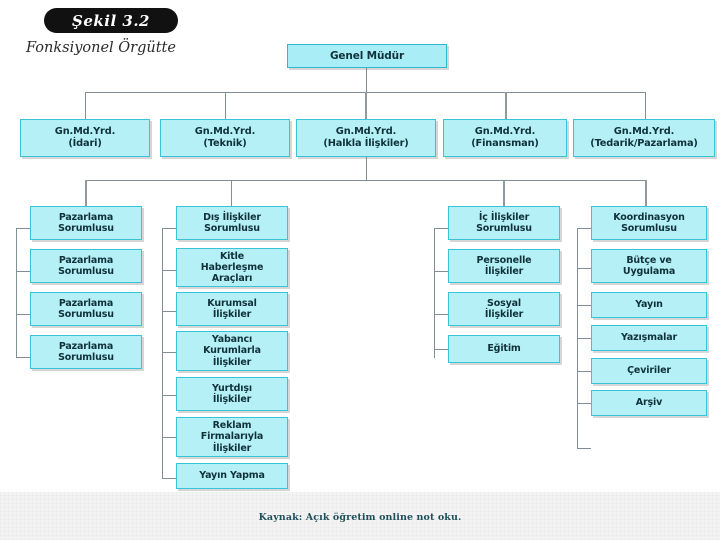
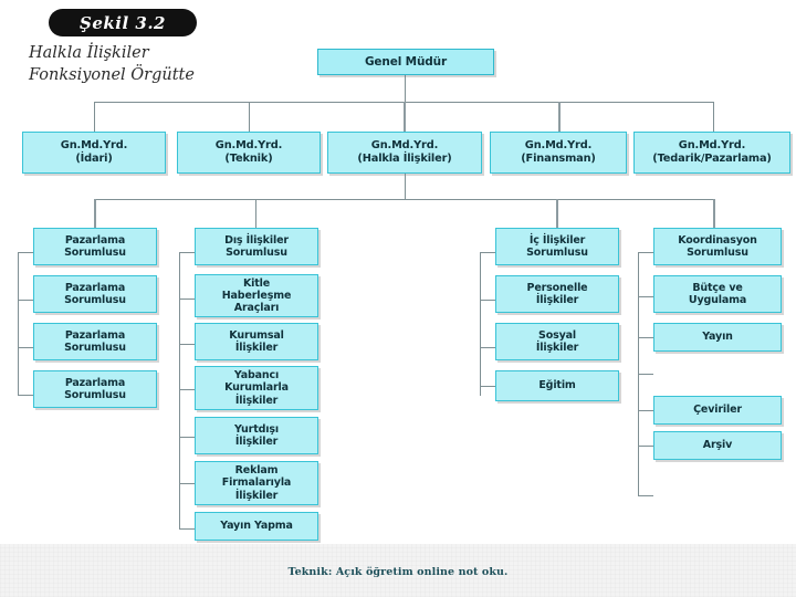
  Şekil 3.2
+ Halkla İlişkiler
  Fonksiyonel Örgütte
  Genel Müdür
  Gn.Md.Yrd.
  (İdari)
  Gn.Md.Yrd.
  (Teknik)
  Gn.Md.Yrd.
  (Halkla İlişkiler)
  Gn.Md.Yrd.
  (Finansman)
  Gn.Md.Yrd.
  (Tedarik/Pazarlama)
  Pazarlama
  Sorumlusu
  Pazarlama
  Sorumlusu
  Pazarlama
  Sorumlusu
  Pazarlama
  Sorumlusu
  Dış İlişkiler
  Sorumlusu
  Kitle
  Haberleşme
  Araçları
  Kurumsal
  İlişkiler
  Yabancı
  Kurumlarla
  İlişkiler
  Yurtdışı
  İlişkiler
  Reklam
  Firmalarıyla
  İlişkiler
  Yayın Yapma
  İç İlişkiler
  Sorumlusu
  Personelle
  İlişkiler
  Sosyal
  İlişkiler
  Eğitim
  Koordinasyon
  Sorumlusu
  Bütçe ve
  Uygulama
  Yayın
- Yazışmalar
  Çeviriler
  Arşiv
- Kaynak: Açık öğretim online not oku.
+ Teknik: Açık öğretim online not oku.
